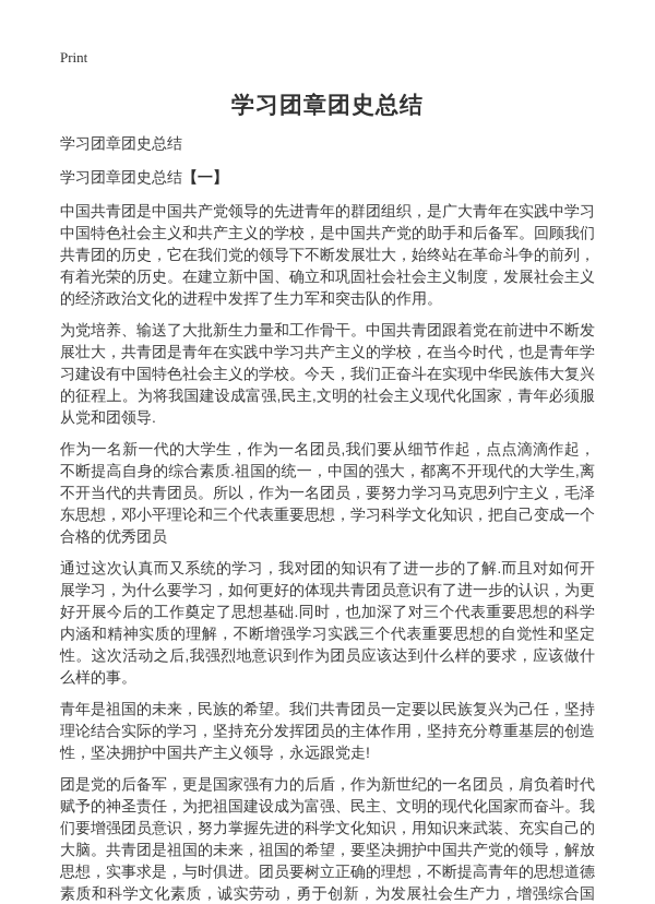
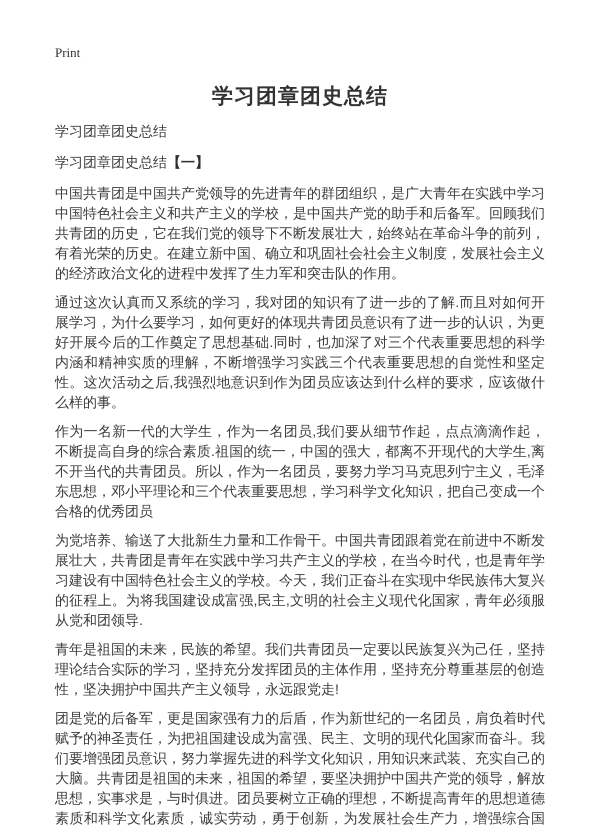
  Print
  学习团章团史总结
  学习团章团史总结
  学习团章团史总结【一】
  中国共青团是中国共产党领导的先进青年的群团组织，是广大青年在实践中学习中国特色社会主义和共产主义的学校，是中国共产党的助手和后备军。回顾我们共青团的历史，它在我们党的领导下不断发展壮大，始终站在革命斗争的前列，有着光荣的历史。在建立新中国、确立和巩固社会社会主义制度，发展社会主义的经济政治文化的进程中发挥了生力军和突击队的作用。
- 为党培养、输送了大批新生力量和工作骨干。中国共青团跟着党在前进中不断发展壮大，共青团是青年在实践中学习共产主义的学校，在当今时代，也是青年学习建设有中国特色社会主义的学校。今天，我们正奋斗在实现中华民族伟大复兴的征程上。为将我国建设成富强,民主,文明的社会主义现代化国家，青年必须服从党和团领导.
+ 通过这次认真而又系统的学习，我对团的知识有了进一步的了解.而且对如何开展学习，为什么要学习，如何更好的体现共青团员意识有了进一步的认识，为更好开展今后的工作奠定了思想基础.同时，也加深了对三个代表重要思想的科学内涵和精神实质的理解，不断增强学习实践三个代表重要思想的自觉性和坚定性。这次活动之后,我强烈地意识到作为团员应该达到什么样的要求，应该做什么样的事。
  作为一名新一代的大学生，作为一名团员,我们要从细节作起，点点滴滴作起，不断提高自身的综合素质.祖国的统一，中国的强大，都离不开现代的大学生,离不开当代的共青团员。所以，作为一名团员，要努力学习马克思列宁主义，毛泽东思想，邓小平理论和三个代表重要思想，学习科学文化知识，把自己变成一个合格的优秀团员
- 通过这次认真而又系统的学习，我对团的知识有了进一步的了解.而且对如何开展学习，为什么要学习，如何更好的体现共青团员意识有了进一步的认识，为更好开展今后的工作奠定了思想基础.同时，也加深了对三个代表重要思想的科学内涵和精神实质的理解，不断增强学习实践三个代表重要思想的自觉性和坚定性。这次活动之后,我强烈地意识到作为团员应该达到什么样的要求，应该做什么样的事。
+ 为党培养、输送了大批新生力量和工作骨干。中国共青团跟着党在前进中不断发展壮大，共青团是青年在实践中学习共产主义的学校，在当今时代，也是青年学习建设有中国特色社会主义的学校。今天，我们正奋斗在实现中华民族伟大复兴的征程上。为将我国建设成富强,民主,文明的社会主义现代化国家，青年必须服从党和团领导.
  青年是祖国的未来，民族的希望。我们共青团员一定要以民族复兴为己任，坚持理论结合实际的学习，坚持充分发挥团员的主体作用，坚持充分尊重基层的创造性，坚决拥护中国共产主义领导，永远跟党走!
  团是党的后备军，更是国家强有力的后盾，作为新世纪的一名团员，肩负着时代赋予的神圣责任，为把祖国建设成为富强、民主、文明的现代化国家而奋斗。我们要增强团员意识，努力掌握先进的科学文化知识，用知识来武装、充实自己的大脑。共青团是祖国的未来，祖国的希望，要坚决拥护中国共产党的领导，解放思想，实事求是，与时俱进。团员要树立正确的理想，不断提高青年的思想道德素质和科学文化素质，诚实劳动，勇于创新，为发展社会生产力，增强综合国
